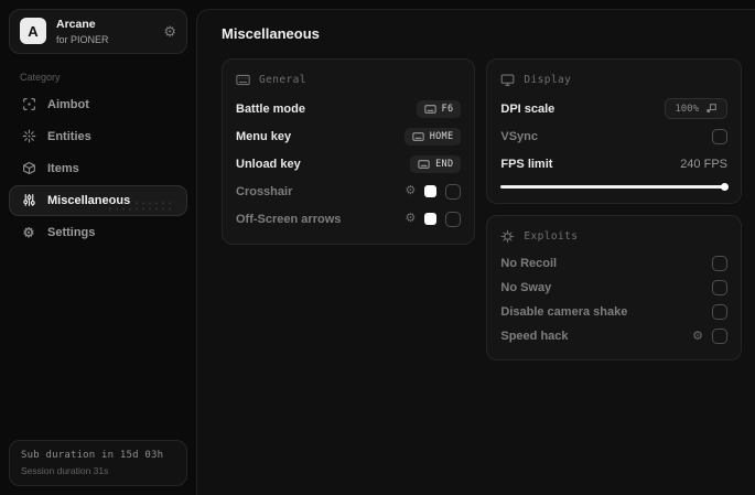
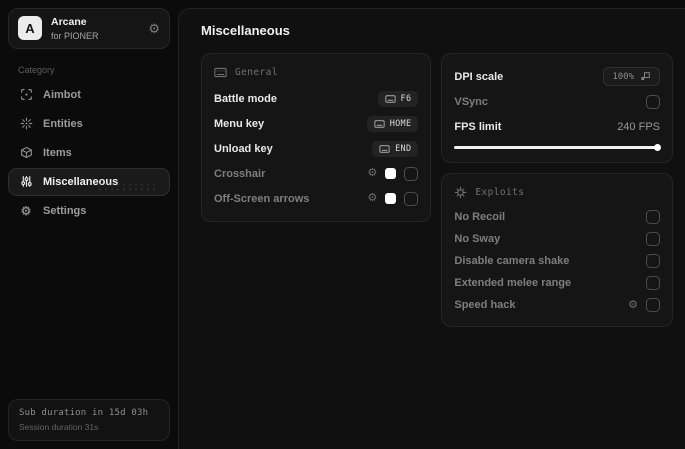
  A
  Arcane
  for PIONER
  ⚙
  Category
  Aimbot
  Entities
  Items
  Miscellaneous
  ⚙
  Settings
  Sub duration in 15d 03h
  Session duration 31s
  Miscellaneous
  General
  Battle mode
  F6
  Menu key
  HOME
  Unload key
  END
  Crosshair
  ⚙
  Off-Screen arrows
  ⚙
- Display
  DPI scale
  100%
  VSync
  FPS limit
  240 FPS
  Exploits
  No Recoil
  No Sway
  Disable camera shake
+ Extended melee range
  Speed hack
  ⚙
